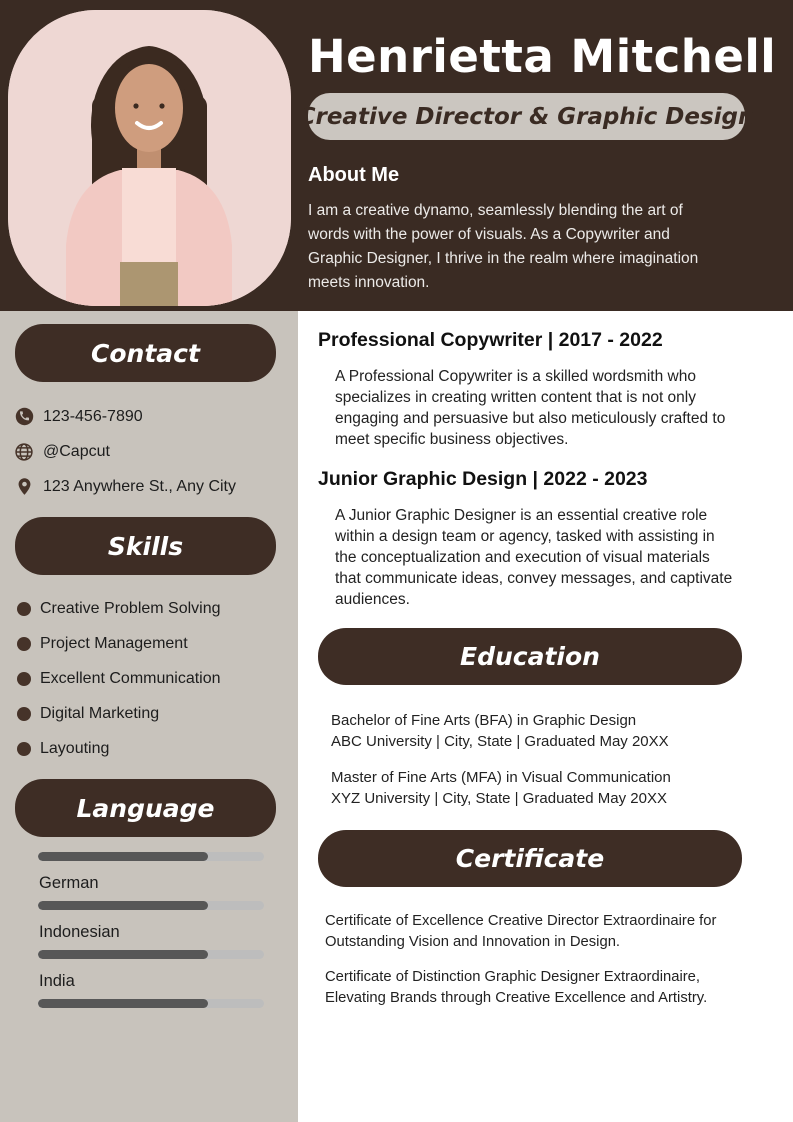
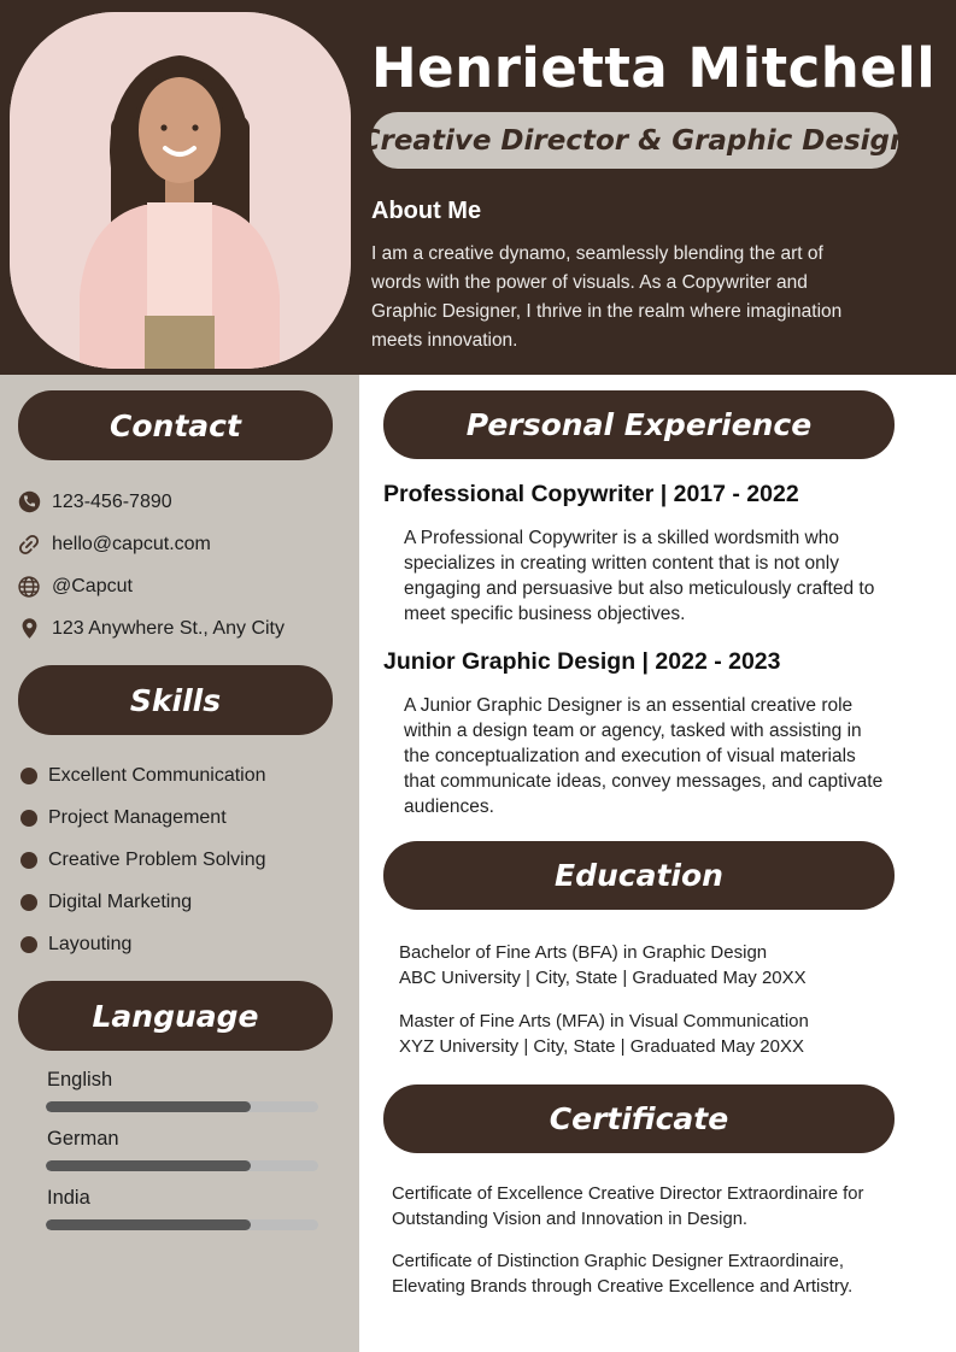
  Henrietta Mitchell
  Creative Director & Graphic Design
  About Me
  I am a creative dynamo, seamlessly blending the art of
  words with the power of visuals. As a Copywriter and
  Graphic Designer, I thrive in the realm where imagination
  meets innovation.
  Contact
  123-456-7890
+ hello@capcut.com
  @Capcut
  123 Anywhere St., Any City
  Skills
- Creative Problem Solving
+ Excellent Communication
  Project Management
- Excellent Communication
+ Creative Problem Solving
  Digital Marketing
  Layouting
  Language
+ English
  German
- Indonesian
  India
+ Personal Experience
  Professional Copywriter | 2017 - 2022
  A Professional Copywriter is a skilled wordsmith who
  specializes in creating written content that is not only
  engaging and persuasive but also meticulously crafted to
  meet specific business objectives.
  Junior Graphic Design | 2022 - 2023
  A Junior Graphic Designer is an essential creative role
  within a design team or agency, tasked with assisting in
  the conceptualization and execution of visual materials
  that communicate ideas, convey messages, and captivate
  audiences.
  Education
  Bachelor of Fine Arts (BFA) in Graphic Design
  ABC University | City, State | Graduated May 20XX
  Master of Fine Arts (MFA) in Visual Communication
  XYZ University | City, State | Graduated May 20XX
  Certificate
  Certificate of Excellence Creative Director Extraordinaire for
  Outstanding Vision and Innovation in Design.
  Certificate of Distinction Graphic Designer Extraordinaire,
  Elevating Brands through Creative Excellence and Artistry.
